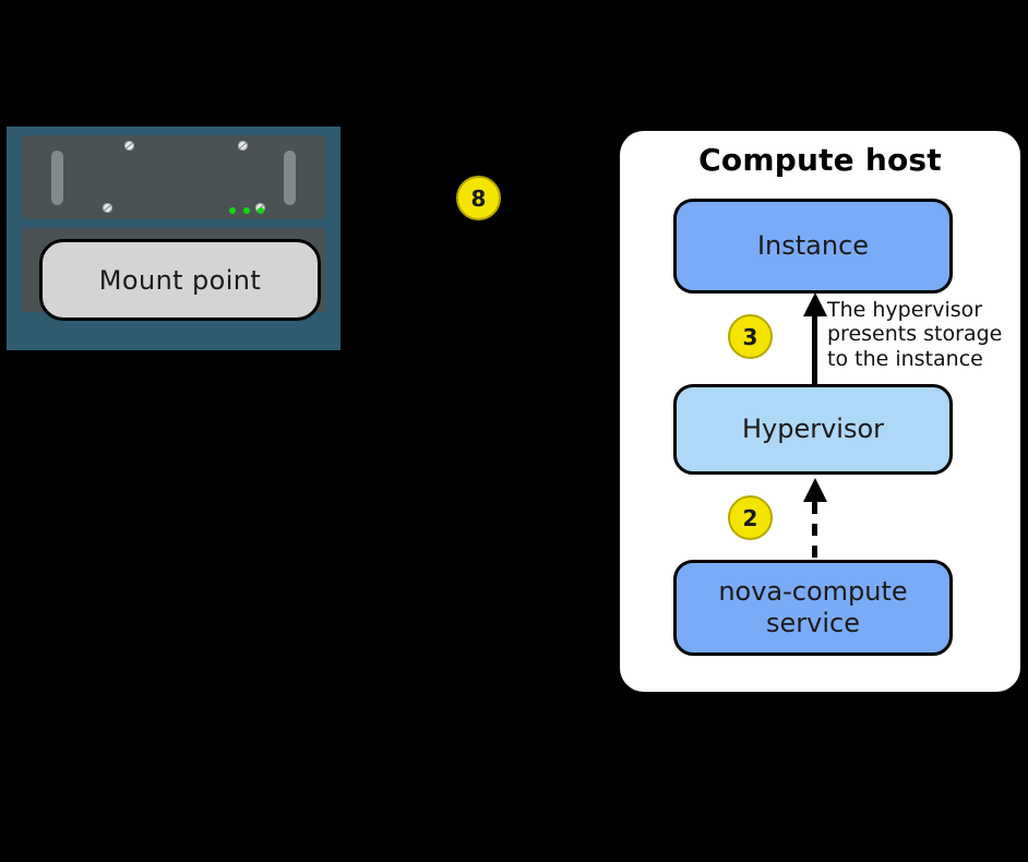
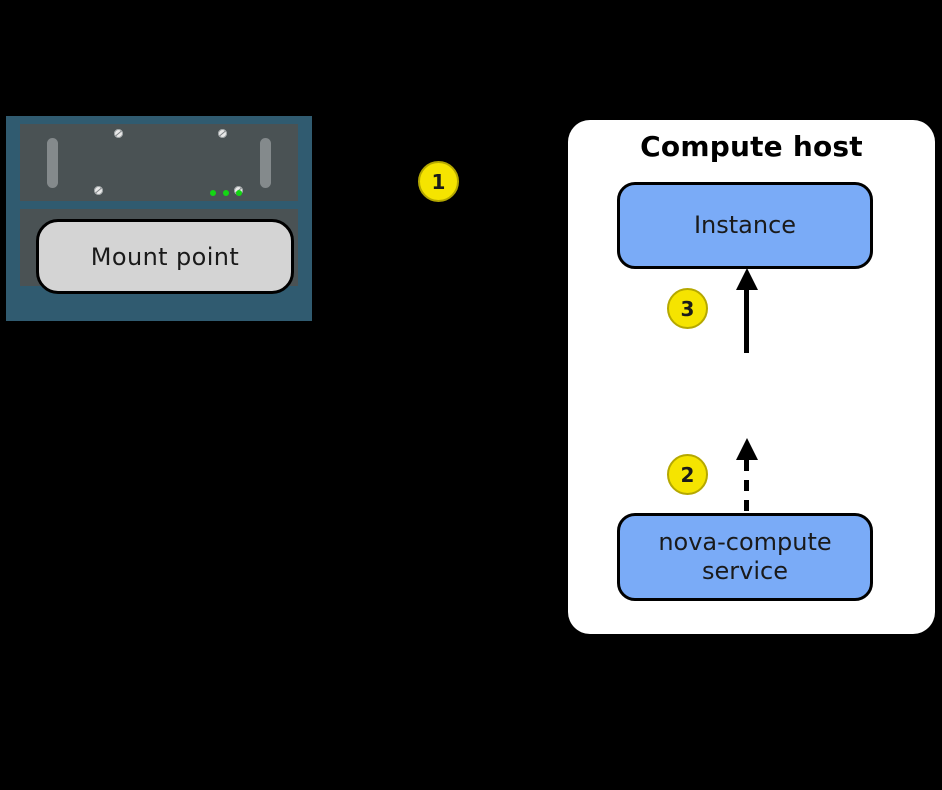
  Mount point
- 8
+ 1
  Compute host
  Instance
- The hypervisor
- presents storage
- to the instance
- Hypervisor
  nova-compute
  service
  3
  2
